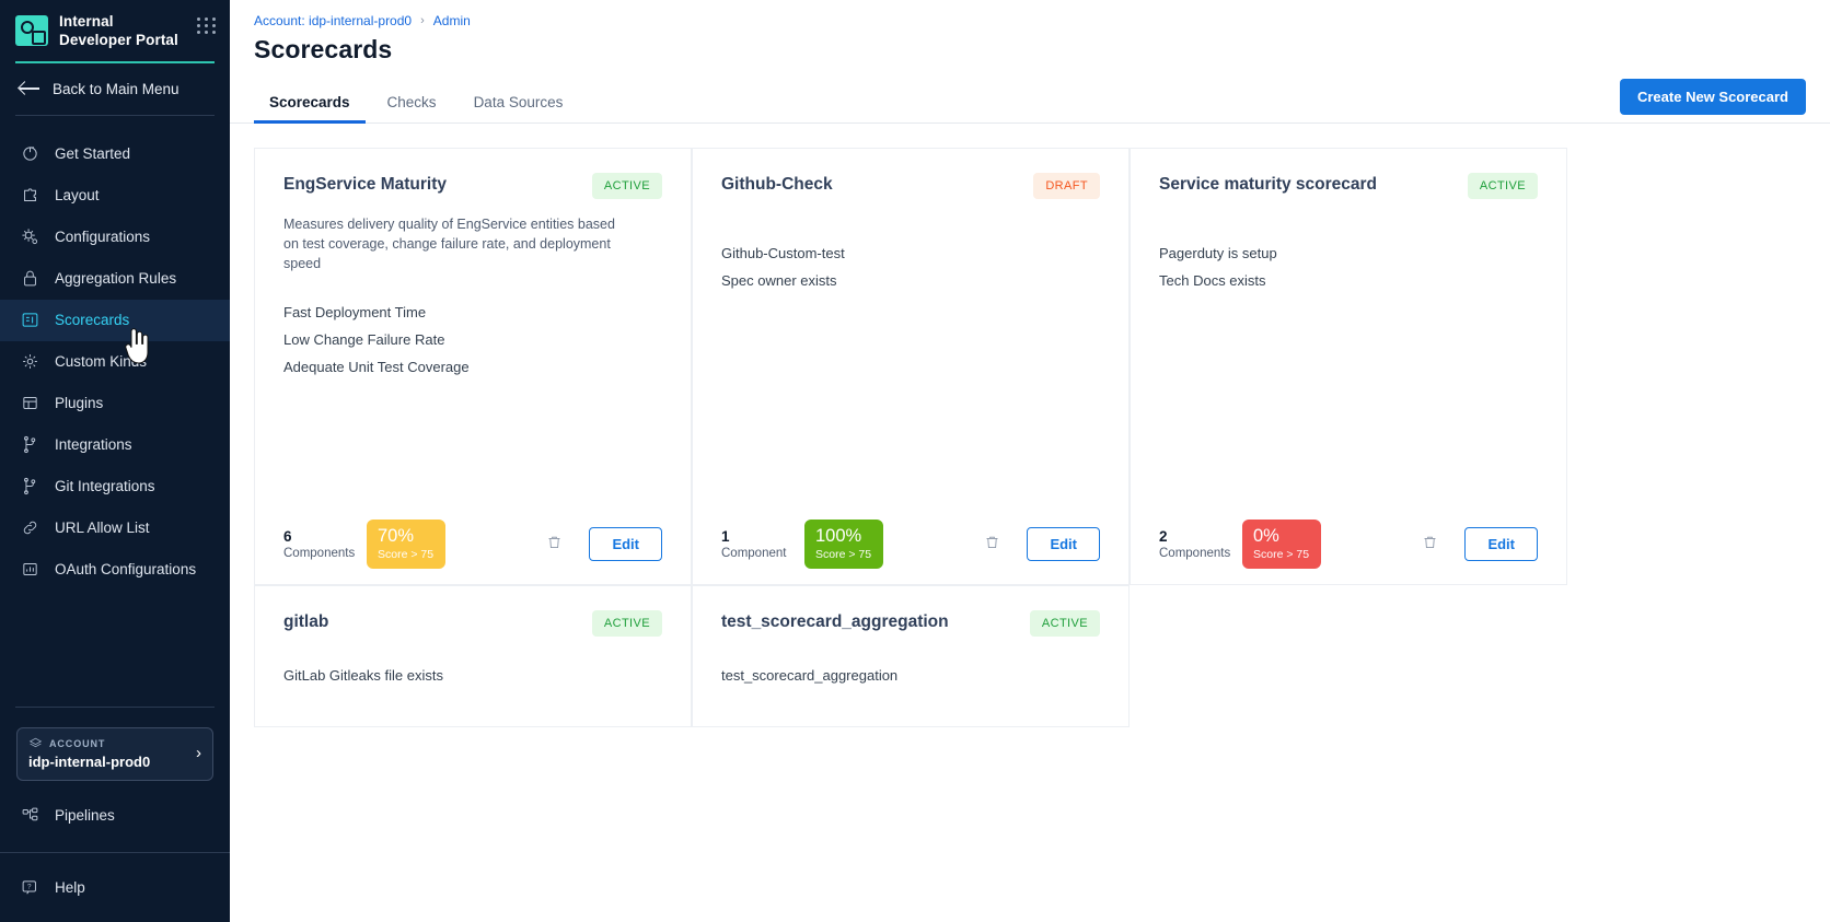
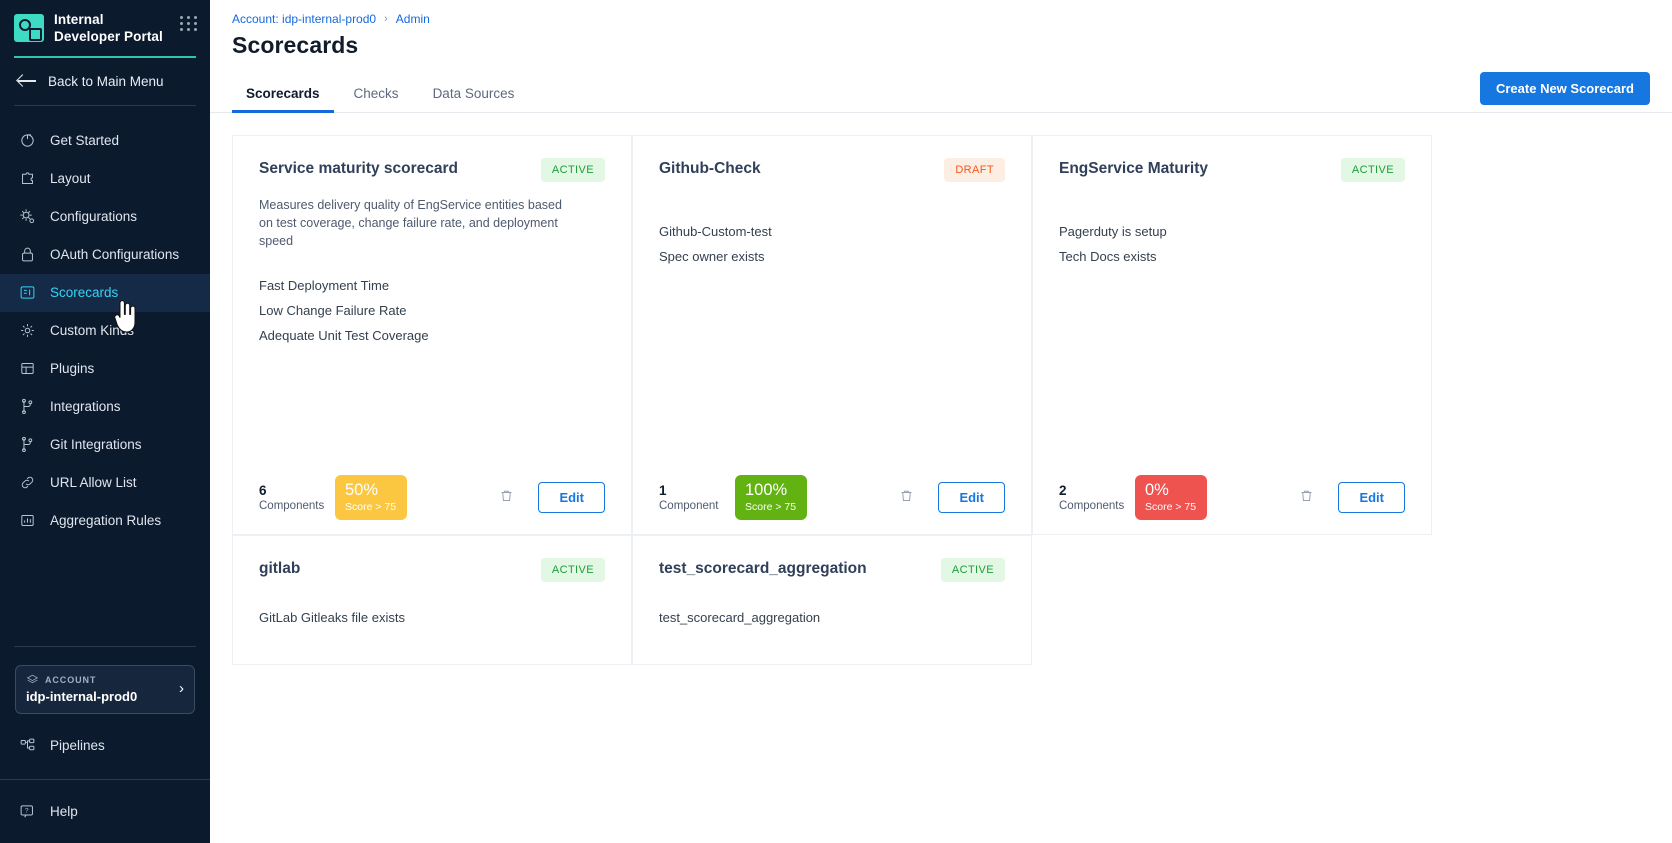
  Internal Developer Portal
  Back to Main Menu
  Get Started
  Layout
  Configurations
- Aggregation Rules
+ OAuth Configurations
  Scorecards
  Custom Kin
  Plugins
  Integrations
  Git Integrations
  URL Allow List
- OAuth Configurations
+ Aggregation Rules
  ACCOUNT
  idp-internal-prod0
  ›
  Pipelines
  Help
  Account: idp-internal-prod0
  ›
  Admin
  Scorecards
  Scorecards
  Checks
  Data Sources
  Create New Scorecard
- EngService Maturity
+ Service maturity scorecard
  ACTIVE
  Measures delivery quality of EngService entities based on test coverage, change failure rate, and deployment speed
  Fast Deployment Time
  Low Change Failure Rate
  Adequate Unit Test Coverage
  6
  Components
- 70%
+ 50%
  Score > 75
  Edit
  Github-Check
  DRAFT
  Github-Custom-test
  Spec owner exists
  1
  Component
  100%
  Score > 75
  Edit
- Service maturity scorecard
+ EngService Maturity
  ACTIVE
  Pagerduty is setup
  Tech Docs exists
  2
  Components
  0%
  Score > 75
  Edit
  gitlab
  ACTIVE
  GitLab Gitleaks file exists
  test_scorecard_aggregation
  ACTIVE
  test_scorecard_aggregation
